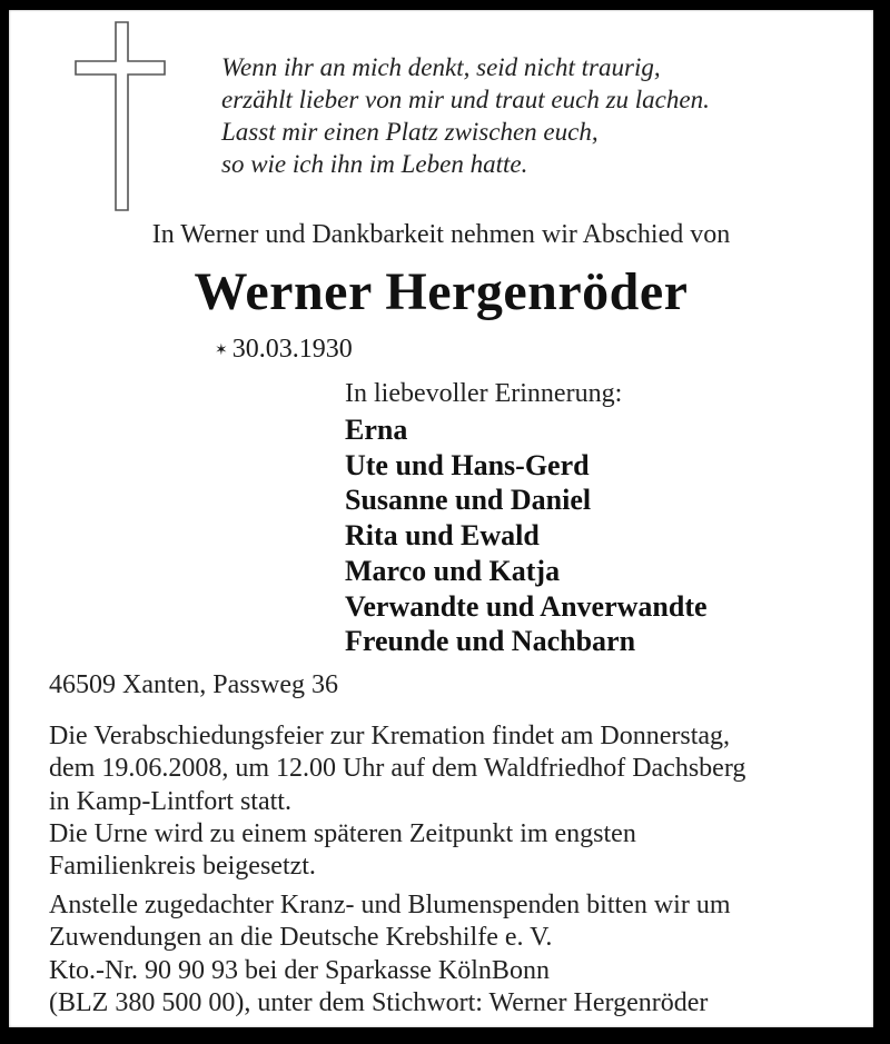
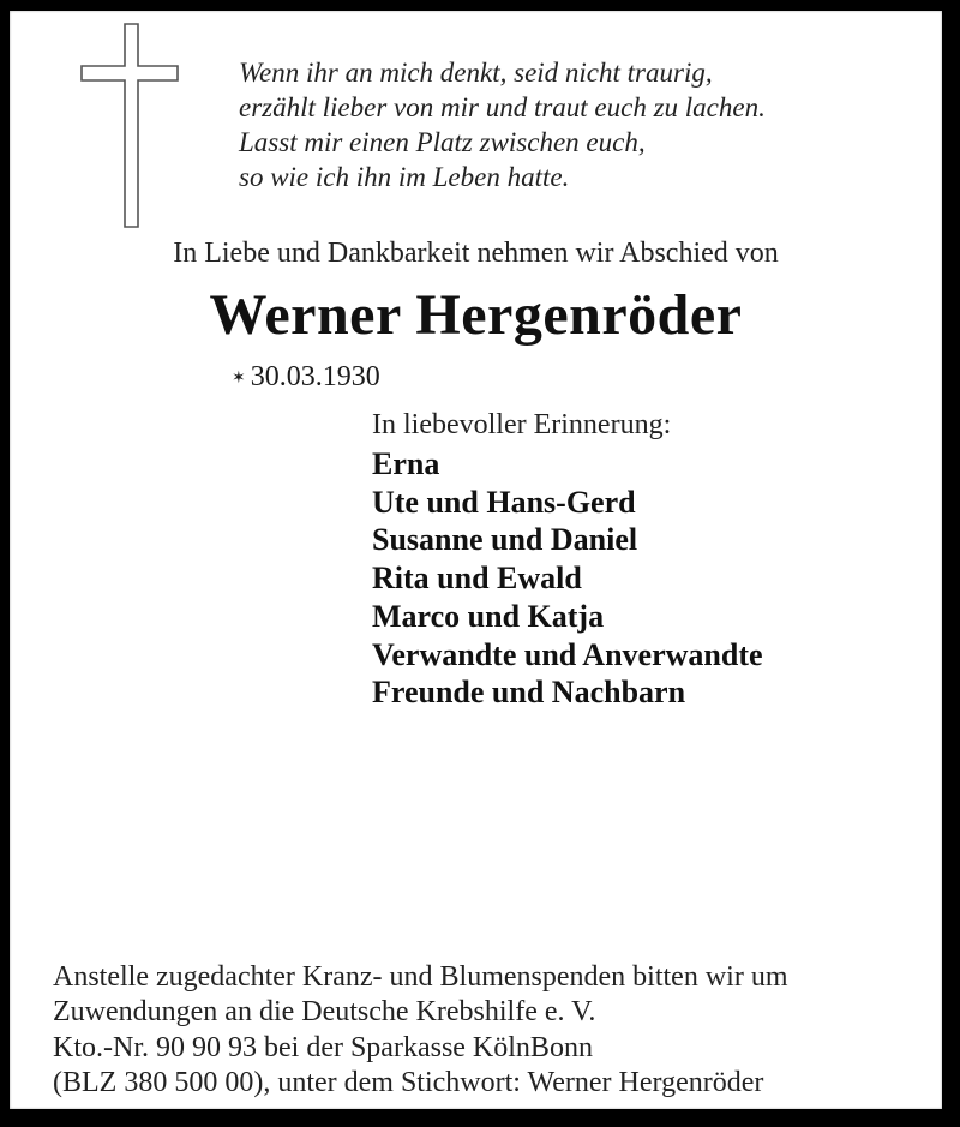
  Wenn ihr an mich denkt, seid nicht traurig,
  erzählt lieber von mir und traut euch zu lachen.
  Lasst mir einen Platz zwischen euch,
  so wie ich ihn im Leben hatte.
- In Werner und Dankbarkeit nehmen wir Abschied von
+ In Liebe und Dankbarkeit nehmen wir Abschied von
  Werner Hergenröder
  ✶30.03.1930
  In liebevoller Erinnerung:
  Erna
  Ute und Hans-Gerd
  Susanne und Daniel
  Rita und Ewald
  Marco und Katja
  Verwandte und Anverwandte
  Freunde und Nachbarn
- 46509 Xanten, Passweg 36
- Die Verabschiedungsfeier zur Kremation findet am Donnerstag,
- dem 19.06.2008, um 12.00 Uhr auf dem Waldfriedhof Dachsberg
- in Kamp-Lintfort statt.
- Die Urne wird zu einem späteren Zeitpunkt im engsten
- Familienkreis beigesetzt.
  Anstelle zugedachter Kranz- und Blumenspenden bitten wir um
  Zuwendungen an die Deutsche Krebshilfe e. V.
  Kto.-Nr. 90 90 93 bei der Sparkasse KölnBonn
  (BLZ 380 500 00), unter dem Stichwort: Werner Hergenröder
